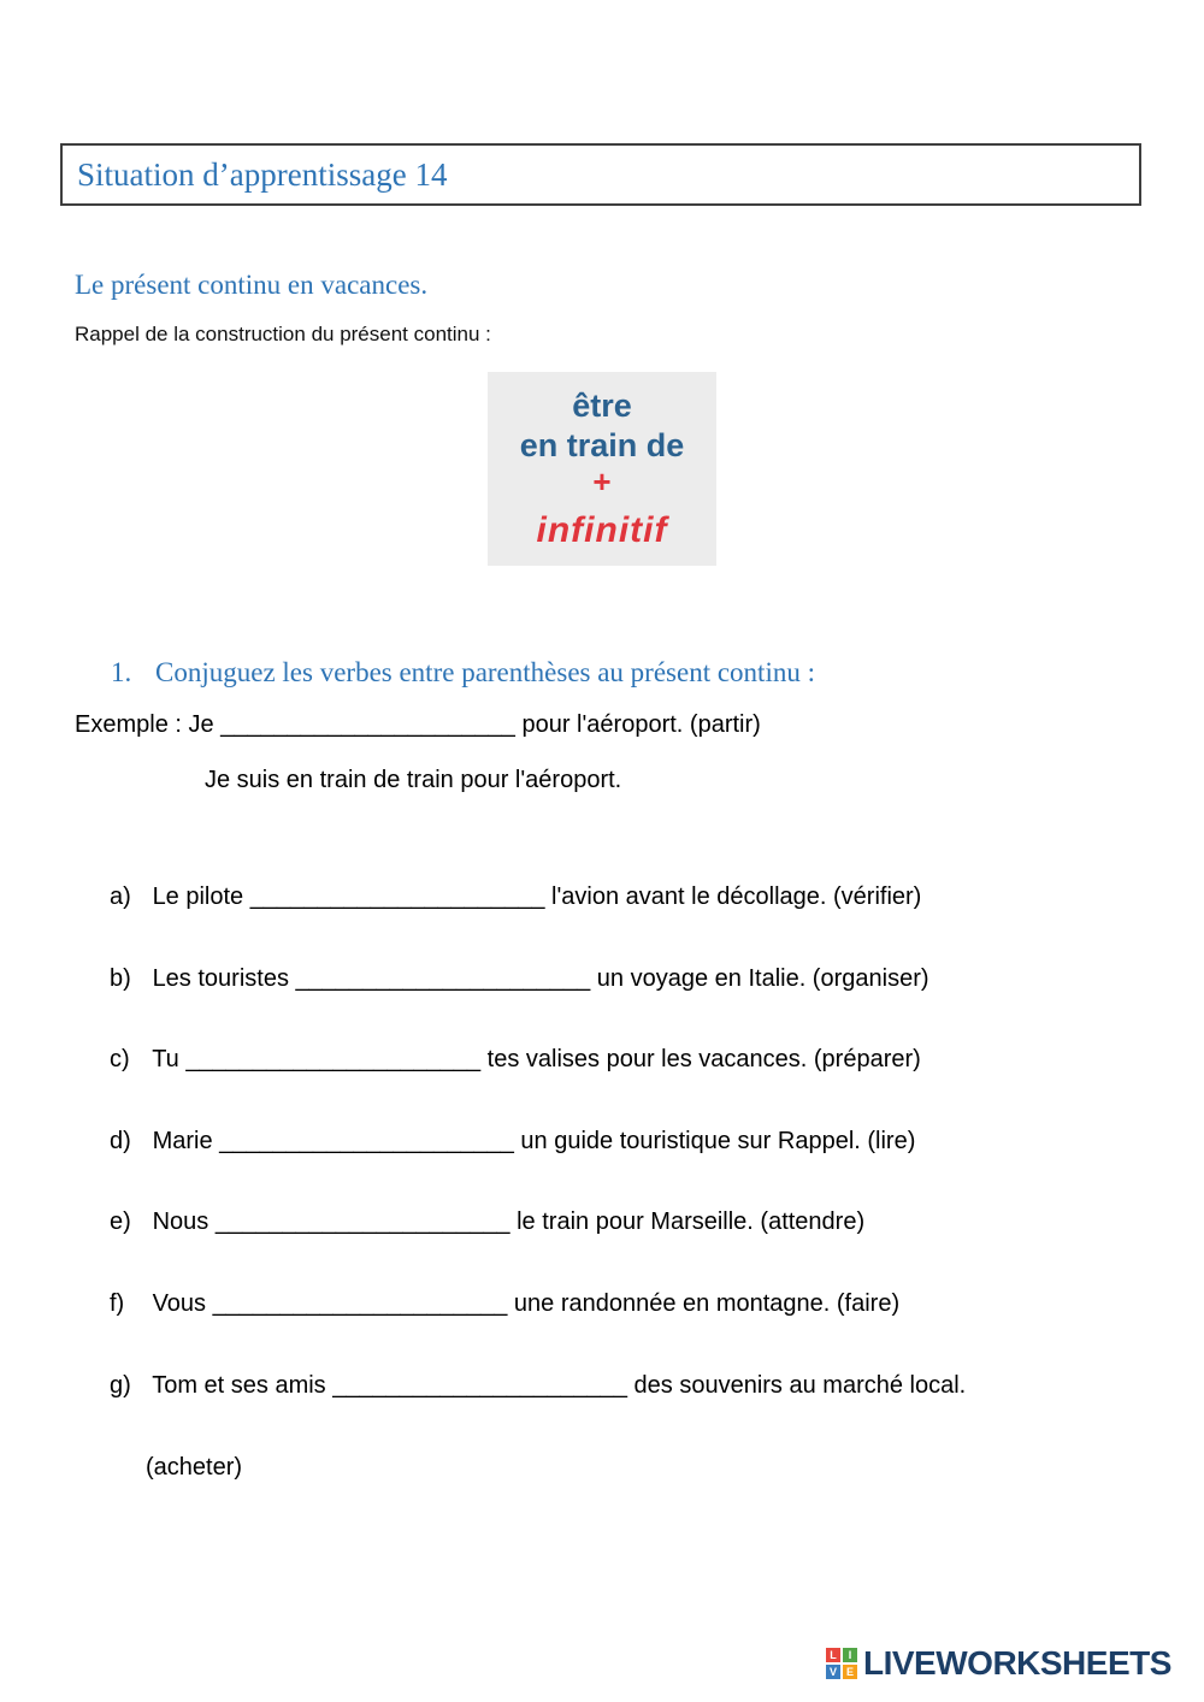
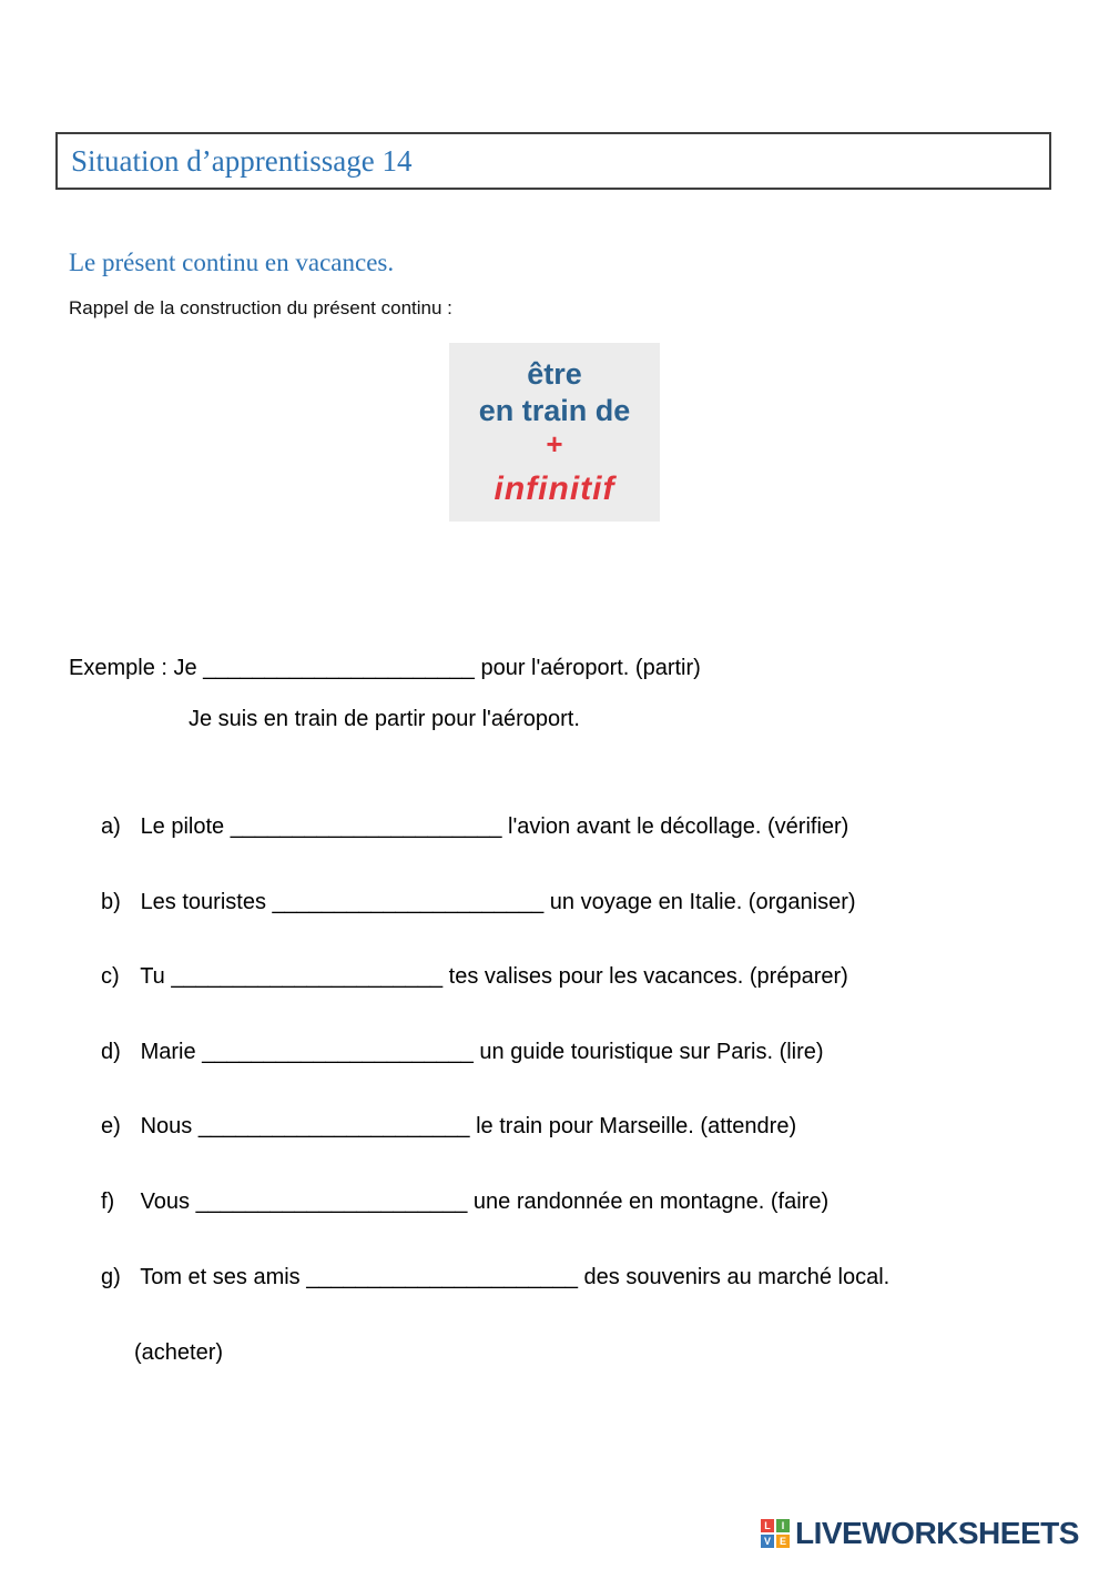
  Situation d’apprentissage 14
  Le présent continu en vacances.
  Rappel de la construction du présent continu :
  être
  en train de
  +
  infinitif
- 1. Conjuguez les verbes entre parenthèses au présent continu :
  Exemple : Je ______________________ pour l'aéroport. (partir)
- Je suis en train de train pour l'aéroport.
+ Je suis en train de partir pour l'aéroport.
  a) Le pilote ______________________ l'avion avant le décollage. (vérifier)
  b) Les touristes ______________________ un voyage en Italie. (organiser)
  c) Tu ______________________ tes valises pour les vacances. (préparer)
- d) Marie ______________________ un guide touristique sur Rappel. (lire)
+ d) Marie ______________________ un guide touristique sur Paris. (lire)
  e) Nous ______________________ le train pour Marseille. (attendre)
  f) Vous ______________________ une randonnée en montagne. (faire)
  g) Tom et ses amis ______________________ des souvenirs au marché local.
  (acheter)
  L
  I
  V
  E
  LIVEWORKSHEETS
